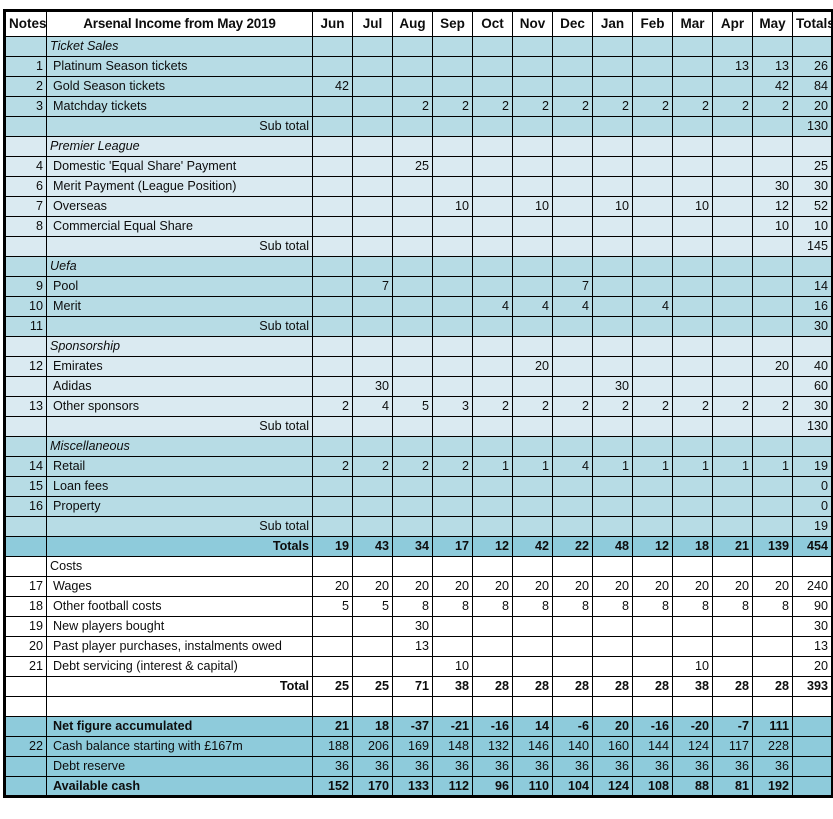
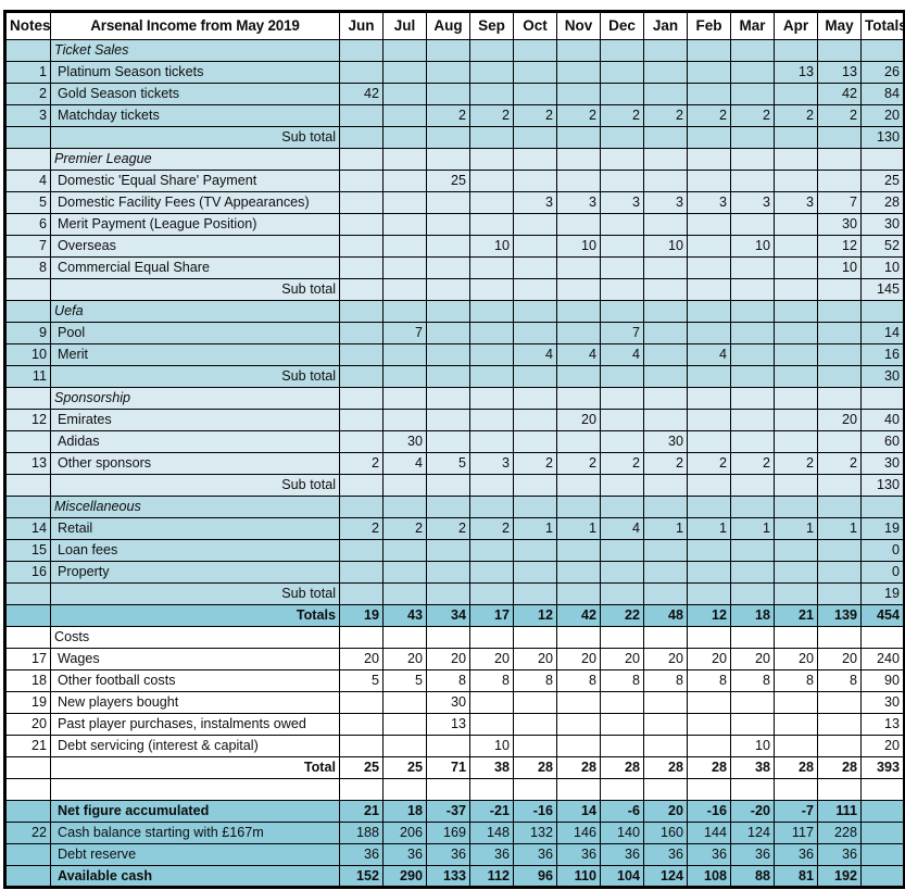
  Notes	Arsenal Income from May 2019	Jun	Jul	Aug	Sep	Oct	Nov	Dec	Jan	Feb	Mar	Apr	May	Totals
  	Ticket Sales
  1	Platinum Season tickets											13	13	26
  2	Gold Season tickets	42											42	84
  3	Matchday tickets			2	2	2	2	2	2	2	2	2	2	20
  	Sub total													130
  	Premier League
  4	Domestic 'Equal Share' Payment			25										25
+ 5	Domestic Facility Fees (TV Appearances)					3	3	3	3	3	3	3	7	28
  6	Merit Payment (League Position)												30	30
  7	Overseas				10		10		10		10		12	52
  8	Commercial Equal Share												10	10
  	Sub total													145
  	Uefa
  9	Pool		7					7						14
  10	Merit					4	4	4		4				16
  11	Sub total													30
  	Sponsorship
  12	Emirates						20						20	40
  	Adidas		30						30					60
  13	Other sponsors	2	4	5	3	2	2	2	2	2	2	2	2	30
  	Sub total													130
  	Miscellaneous
  14	Retail	2	2	2	2	1	1	4	1	1	1	1	1	19
  15	Loan fees													0
  16	Property													0
  	Sub total													19
  	Totals	19	43	34	17	12	42	22	48	12	18	21	139	454
  	Costs
  17	Wages	20	20	20	20	20	20	20	20	20	20	20	20	240
  18	Other football costs	5	5	8	8	8	8	8	8	8	8	8	8	90
  19	New players bought			30										30
  20	Past player purchases, instalments owed			13										13
  21	Debt servicing (interest & capital)				10						10			20
  	Total	25	25	71	38	28	28	28	28	28	38	28	28	393
  	Net figure accumulated	21	18	-37	-21	-16	14	-6	20	-16	-20	-7	111
  22	Cash balance starting with £167m	188	206	169	148	132	146	140	160	144	124	117	228
  	Debt reserve	36	36	36	36	36	36	36	36	36	36	36	36
- 	Available cash	152	170	133	112	96	110	104	124	108	88	81	192
+ 	Available cash	152	290	133	112	96	110	104	124	108	88	81	192
